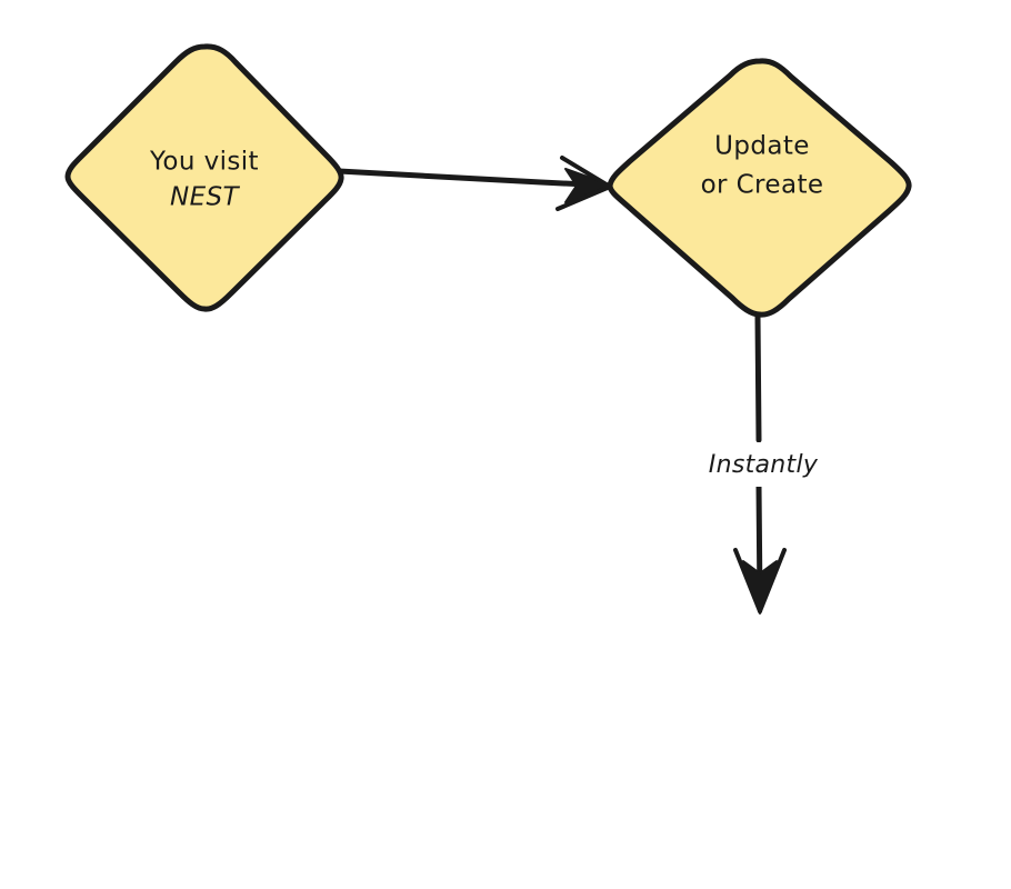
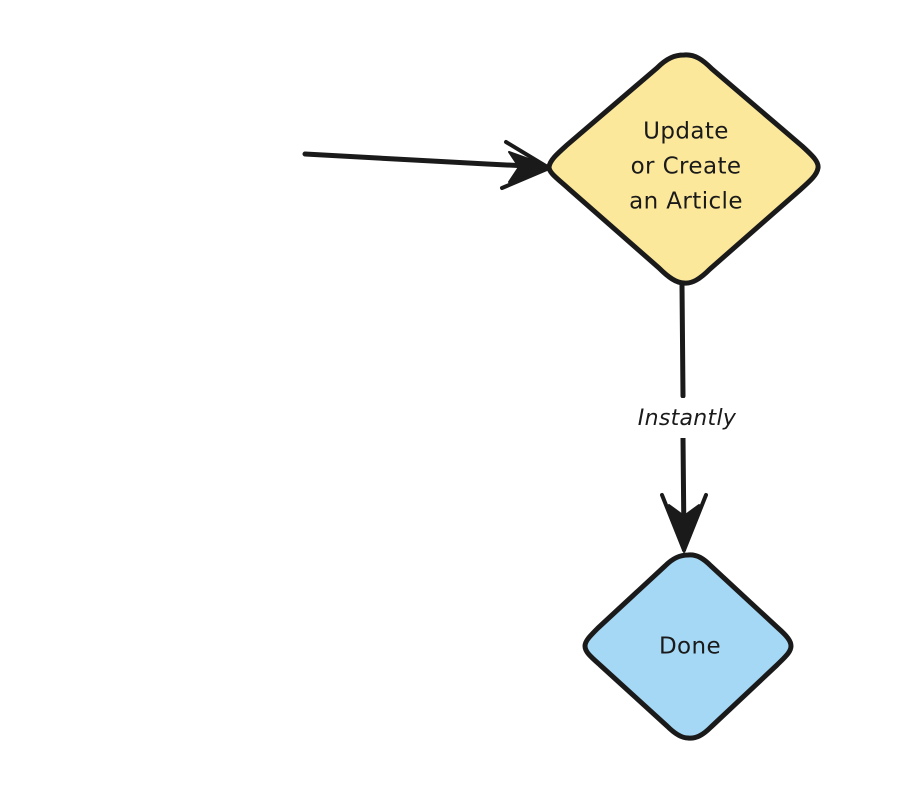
  Instantly
- You visit
- NEST
  Update
  or Create
+ an Article
+ Done
